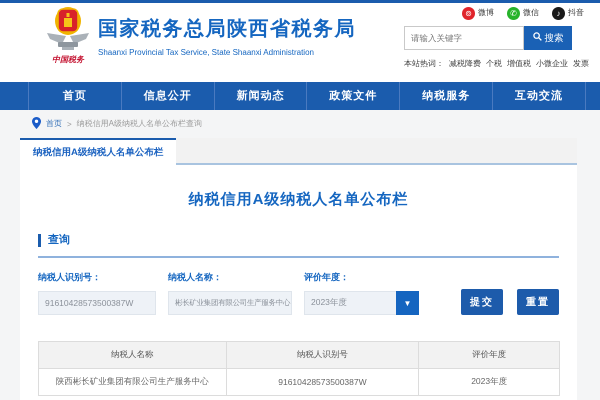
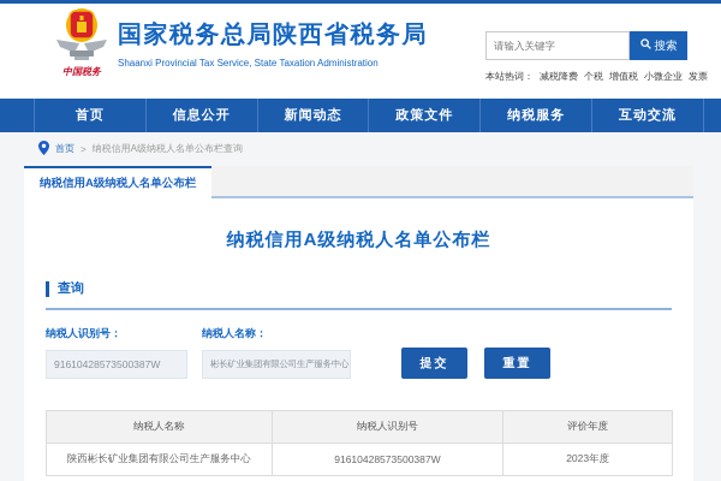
  中国税务
  国家税务总局陕西省税务局
- Shaanxi Provincial Tax Service, State Shaanxi Administration
+ Shaanxi Provincial Tax Service, State Taxation Administration
- ⊚
- 微博
- ✆
- 微信
- ♪
- 抖音
  请输入关键字
  搜索
  本站热词：
  减税降费
  个税
  增值税
  小微企业
  发票
  首页
  信息公开
  新闻动态
  政策文件
  纳税服务
  互动交流
  首页
  >
  纳税信用A级纳税人名单公布栏查询
  纳税信用A级纳税人名单公布栏
  纳税信用A级纳税人名单公布栏
  查询
  纳税人识别号：
  91610428573500387W
  纳税人名称：
  彬长矿业集团有限公司生产服务中心
- 评价年度：
- 2023年度
- ▼
  提交
  重置
  纳税人名称	纳税人识别号	评价年度
  陕西彬长矿业集团有限公司生产服务中心	91610428573500387W	2023年度
